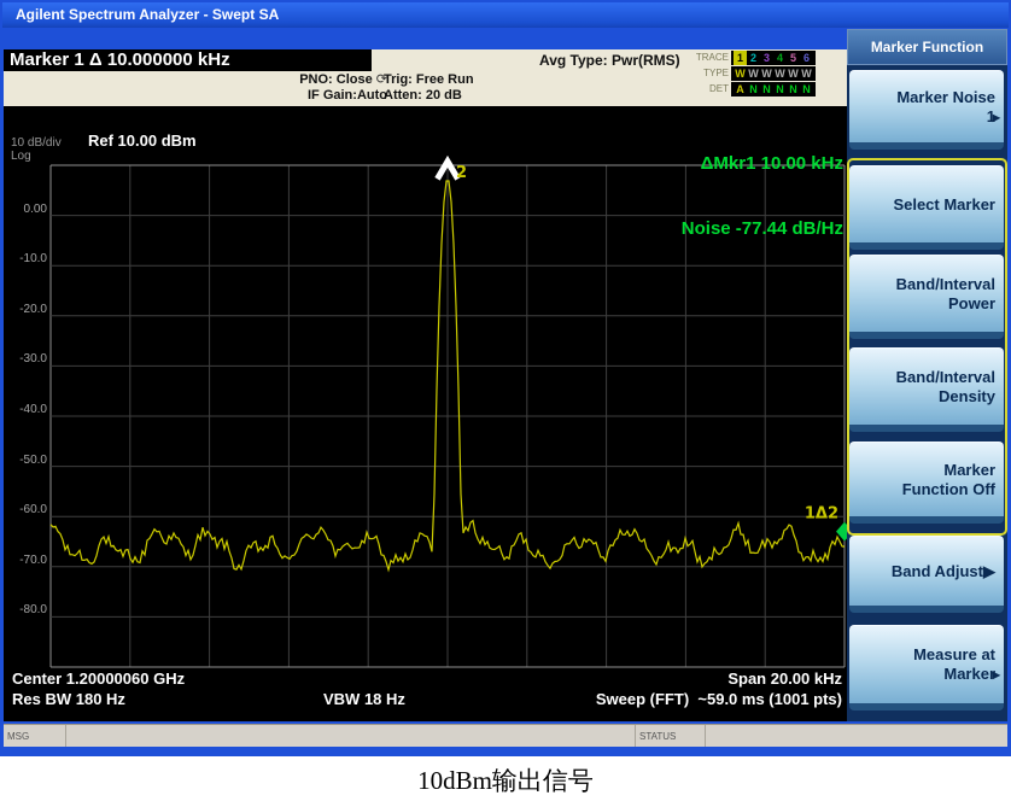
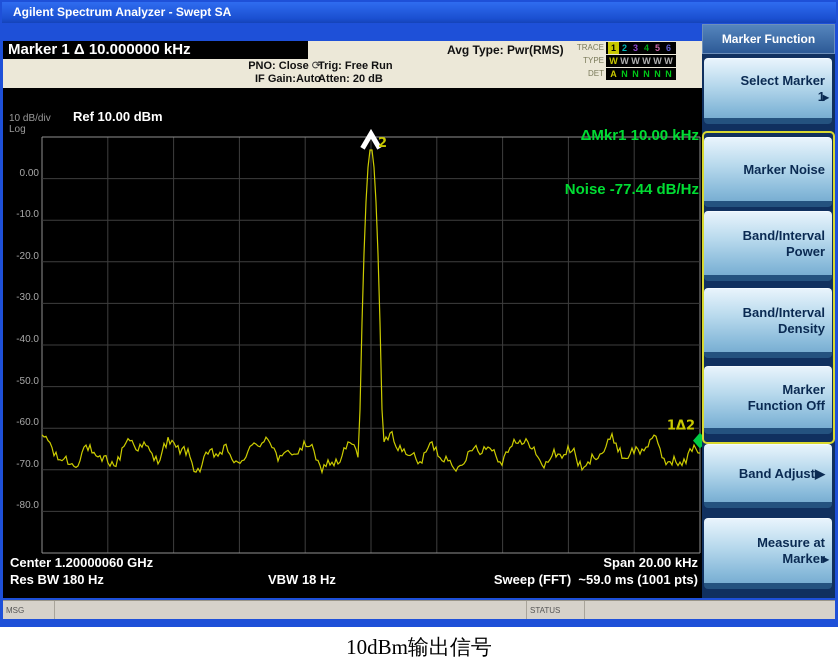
  Agilent Spectrum Analyzer - Swept SA
  Marker 1 Δ 10.000000 kHz
  Avg Type: Pwr(RMS)
  TRACE
  1
  2
  3
  4
  5
  6
  TYPE
  W
  W
  W
  W
  W
  W
  DET
  A
  N
  N
  N
  N
  N
  PNO: Close ⟳
  IF Gain:Auto
  Trig: Free Run
  Atten: 20 dB
  ΔMkr1 10.00 kHz
  Noise -77.44 dB/Hz
  10 dB/div
  Log
  Ref 10.00 dBm
  2
  1Δ2
  0.00
  -10.0
  -20.0
  -30.0
  -40.0
  -50.0
  -60.0
  -70.0
  -80.0
  Center 1.20000060 GHz
  Span 20.00 kHz
  Res BW 180 Hz
  VBW 18 Hz
  Sweep (FFT) ~59.0 ms (1001 pts)
  Marker Function
- Marker Noise
+ Select Marker
  1
  ▶
- Select Marker
+ Marker Noise
  Band/Interval
  Power
  Band/Interval
  Density
  Marker
  Function Off
  Band Adjust▶
  Measure at
  Marker
  ▶
  MSG
  STATUS
  10dBm输出信号
